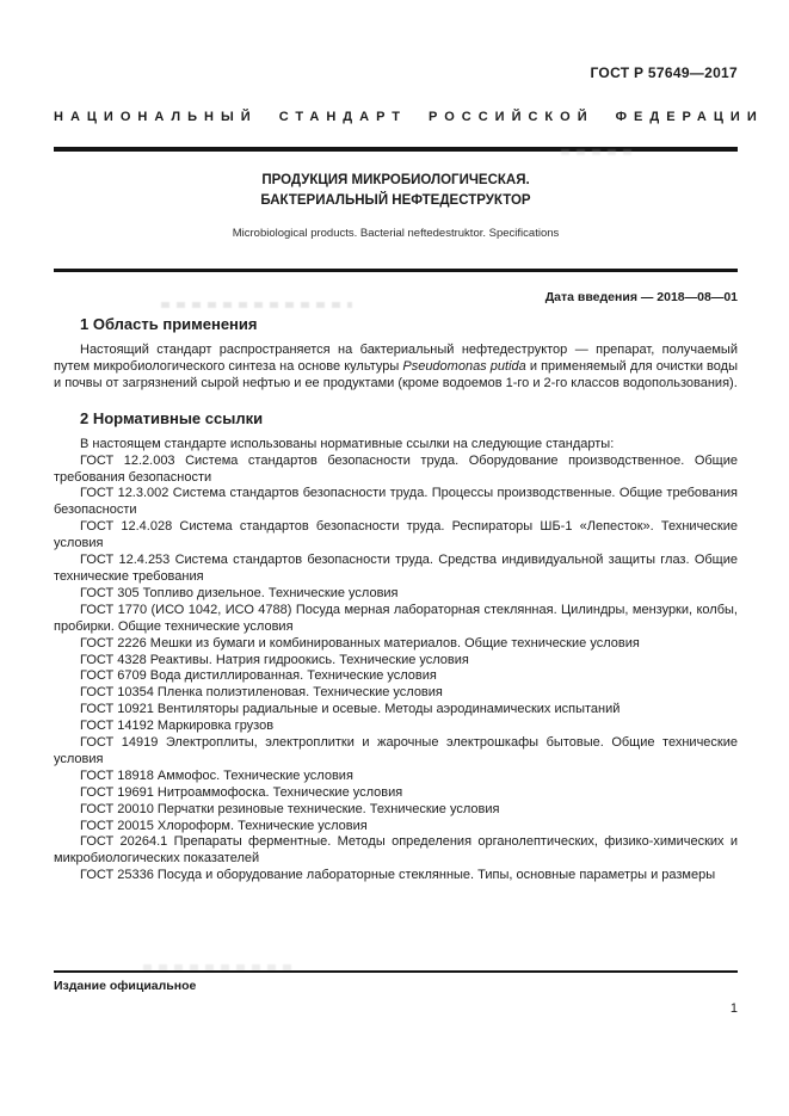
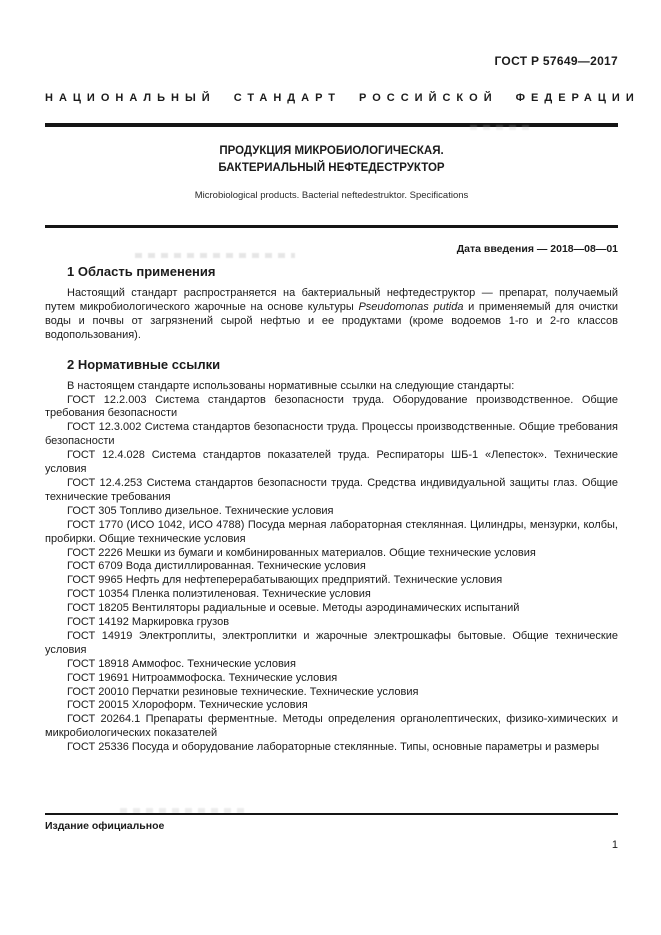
  ГОСТ Р 57649—2017
  НАЦИОНАЛЬНЫЙ СТАНДАРТ РОССИЙСКОЙ ФЕДЕРАЦИИ
  ПРОДУКЦИЯ МИКРОБИОЛОГИЧЕСКАЯ.
  БАКТЕРИАЛЬНЫЙ НЕФТЕДЕСТРУКТОР
  Microbiological products. Bacterial neftedestruktor. Specifications
  Дата введения — 2018—08—01
  1 Область применения
- Настоящий стандарт распространяется на бактериальный нефтедеструктор — препарат, получаемый путем микробиологического синтеза на основе культуры Pseudomonas putida и применяемый для очистки воды и почвы от загрязнений сырой нефтью и ее продуктами (кроме водоемов 1-го и 2-го классов водопользования).
+ Настоящий стандарт распространяется на бактериальный нефтедеструктор — препарат, получаемый путем микробиологического жарочные на основе культуры Pseudomonas putida и применяемый для очистки воды и почвы от загрязнений сырой нефтью и ее продуктами (кроме водоемов 1-го и 2-го классов водопользования).
  2 Нормативные ссылки
  В настоящем стандарте использованы нормативные ссылки на следующие стандарты:
  ГОСТ 12.2.003 Система стандартов безопасности труда. Оборудование производственное. Общие требования безопасности
  ГОСТ 12.3.002 Система стандартов безопасности труда. Процессы производственные. Общие требования безопасности
- ГОСТ 12.4.028 Система стандартов безопасности труда. Респираторы ШБ-1 «Лепесток». Технические условия
+ ГОСТ 12.4.028 Система стандартов показателей труда. Респираторы ШБ-1 «Лепесток». Технические условия
  ГОСТ 12.4.253 Система стандартов безопасности труда. Средства индивидуальной защиты глаз. Общие технические требования
  ГОСТ 305 Топливо дизельное. Технические условия
  ГОСТ 1770 (ИСО 1042, ИСО 4788) Посуда мерная лабораторная стеклянная. Цилиндры, мензурки, колбы, пробирки. Общие технические условия
  ГОСТ 2226 Мешки из бумаги и комбинированных материалов. Общие технические условия
- ГОСТ 4328 Реактивы. Натрия гидроокись. Технические условия
  ГОСТ 6709 Вода дистиллированная. Технические условия
+ ГОСТ 9965 Нефть для нефтеперерабатывающих предприятий. Технические условия
  ГОСТ 10354 Пленка полиэтиленовая. Технические условия
- ГОСТ 10921 Вентиляторы радиальные и осевые. Методы аэродинамических испытаний
+ ГОСТ 18205 Вентиляторы радиальные и осевые. Методы аэродинамических испытаний
  ГОСТ 14192 Маркировка грузов
  ГОСТ 14919 Электроплиты, электроплитки и жарочные электрошкафы бытовые. Общие технические условия
  ГОСТ 18918 Аммофос. Технические условия
  ГОСТ 19691 Нитроаммофоска. Технические условия
  ГОСТ 20010 Перчатки резиновые технические. Технические условия
  ГОСТ 20015 Хлороформ. Технические условия
  ГОСТ 20264.1 Препараты ферментные. Методы определения органолептических, физико-химических и микробиологических показателей
  ГОСТ 25336 Посуда и оборудование лабораторные стеклянные. Типы, основные параметры и размеры
  Издание официальное
  1
